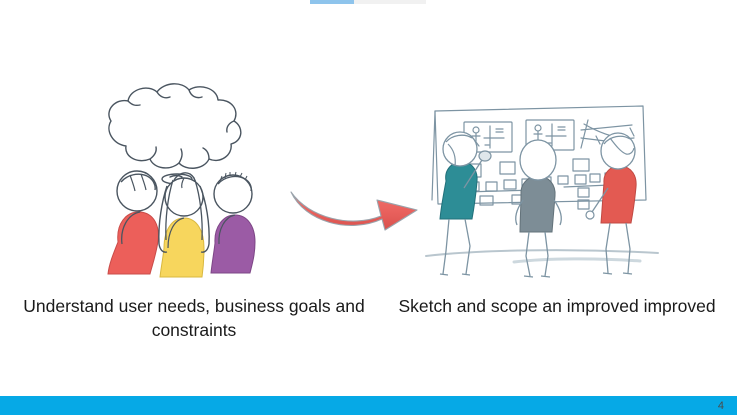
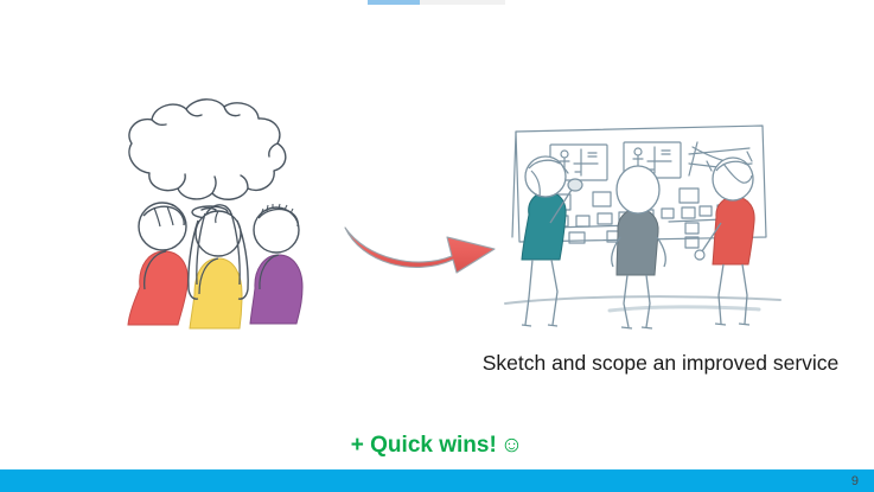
- Understand user needs, business goals and constraints
- Sketch and scope an improved improved
+ Sketch and scope an improved service
+ + Quick wins! ☺
- 4
+ 9
